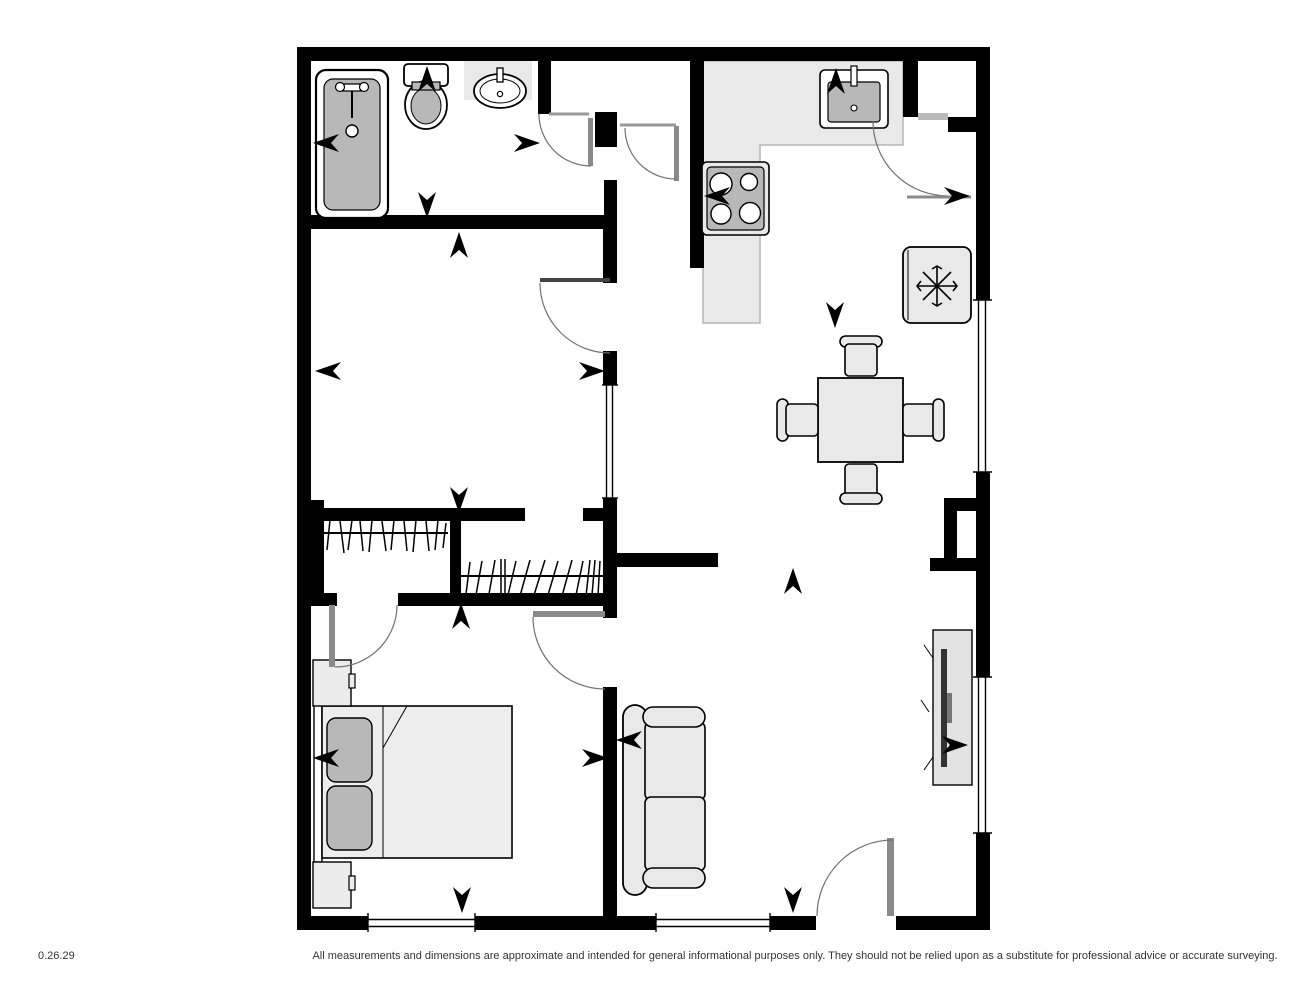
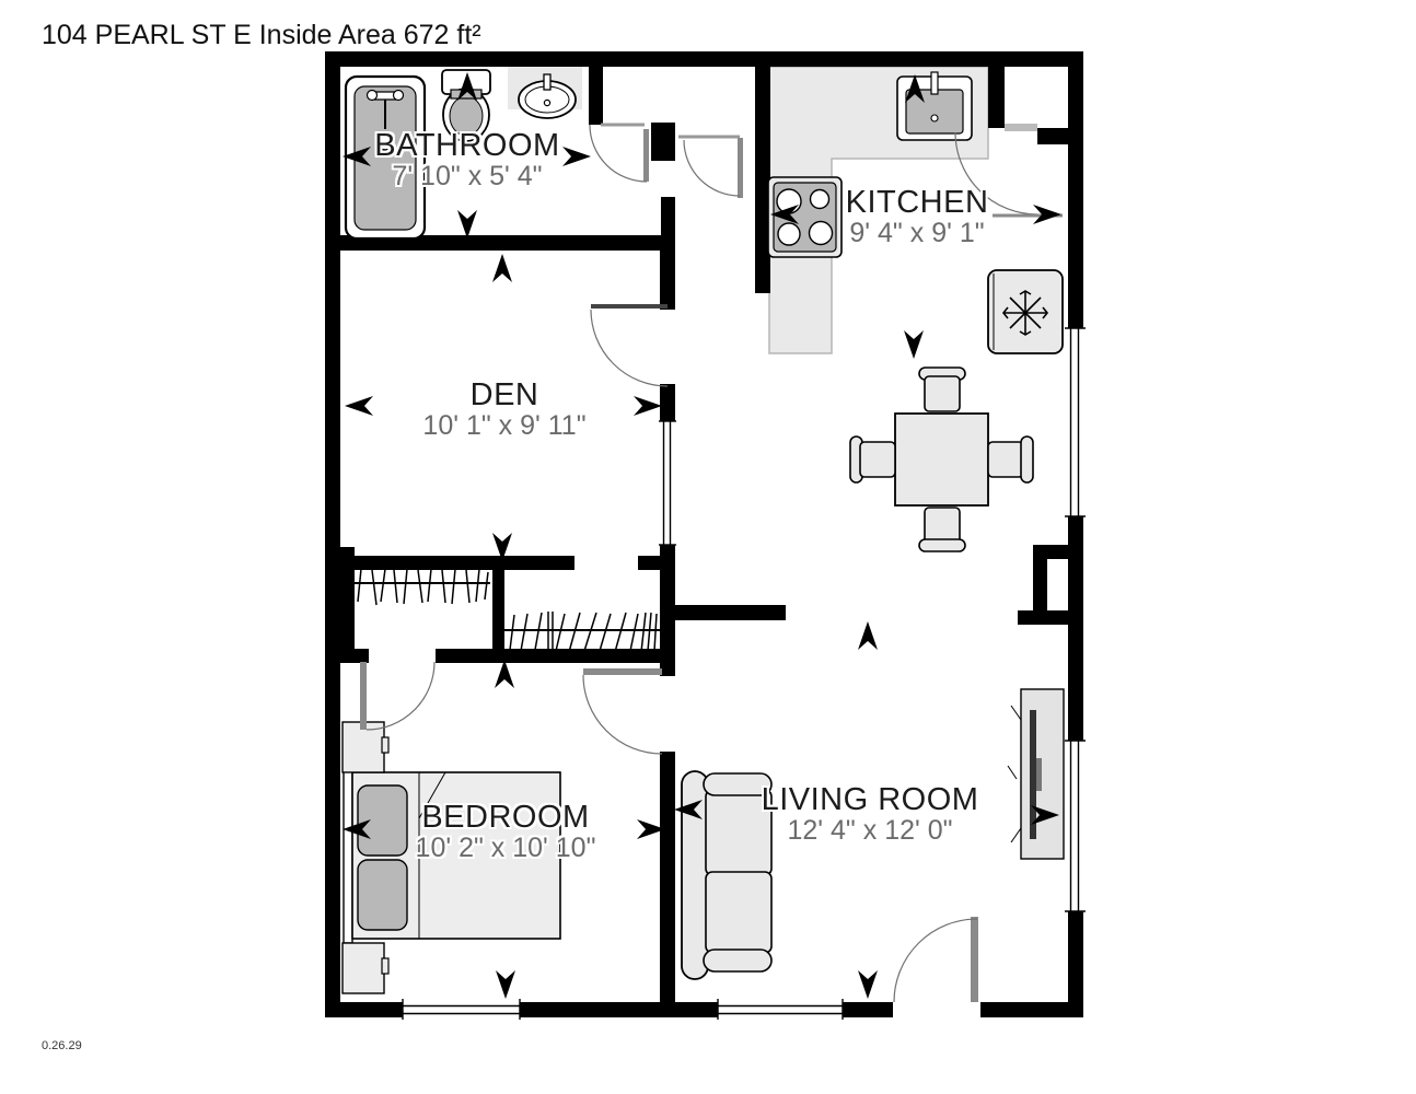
+ 104 PEARL ST E Inside Area 672 ft²
+ BATHROOM
+ 7' 10" x 5' 4"
+ KITCHEN
+ 9' 4" x 9' 1"
+ DEN
+ 10' 1" x 9' 11"
+ BEDROOM
+ 10' 2" x 10' 10"
+ LIVING ROOM
+ 12' 4" x 12' 0"
  0.26.29
- All measurements and dimensions are approximate and intended for general informational purposes only. They should not be relied upon as a substitute for professional advice or accurate surveying.
